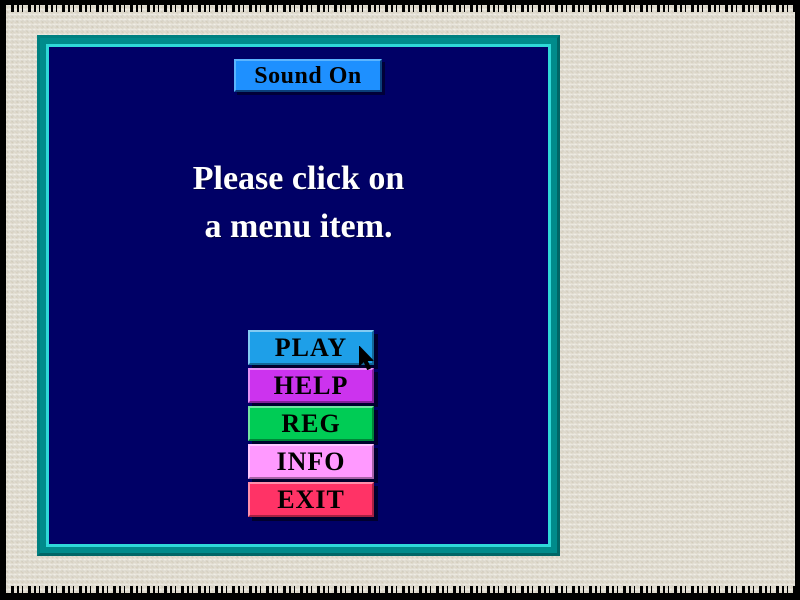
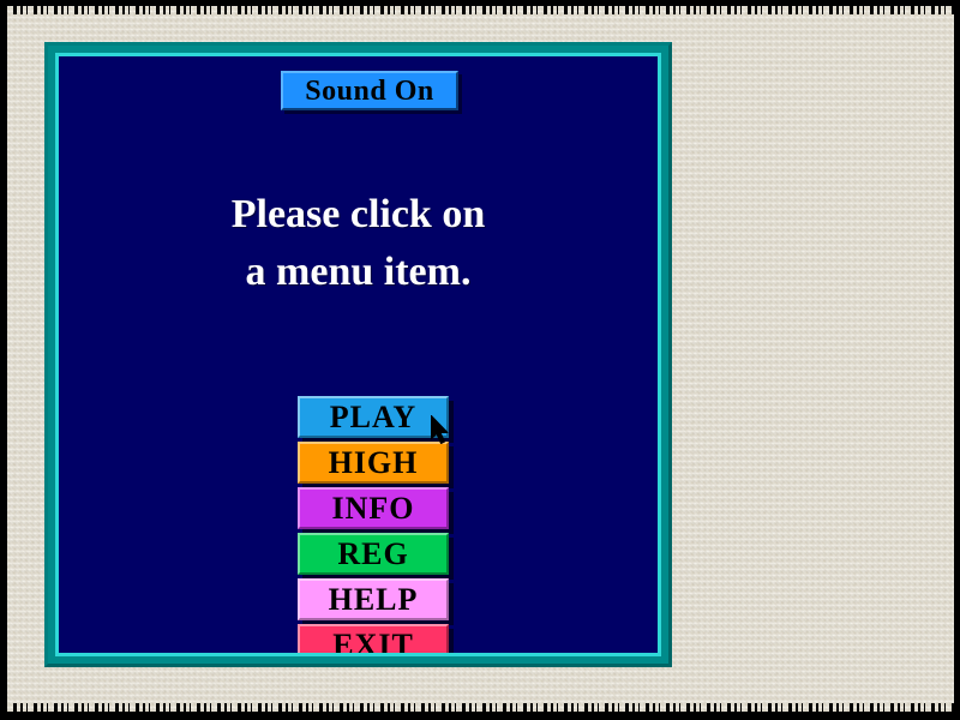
  Sound On
  Please click on
  a menu item.
  PLAY
+ HIGH
- HELP
+ INFO
  REG
- INFO
+ HELP
  EXIT
